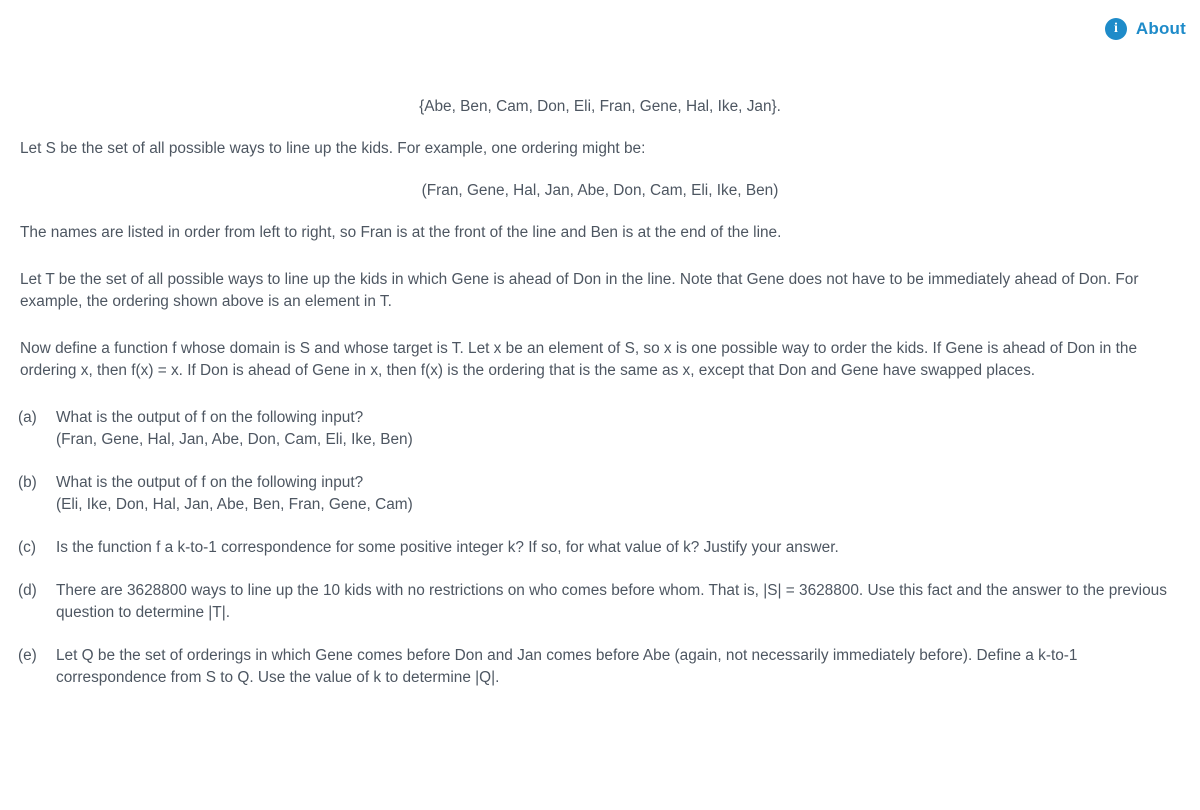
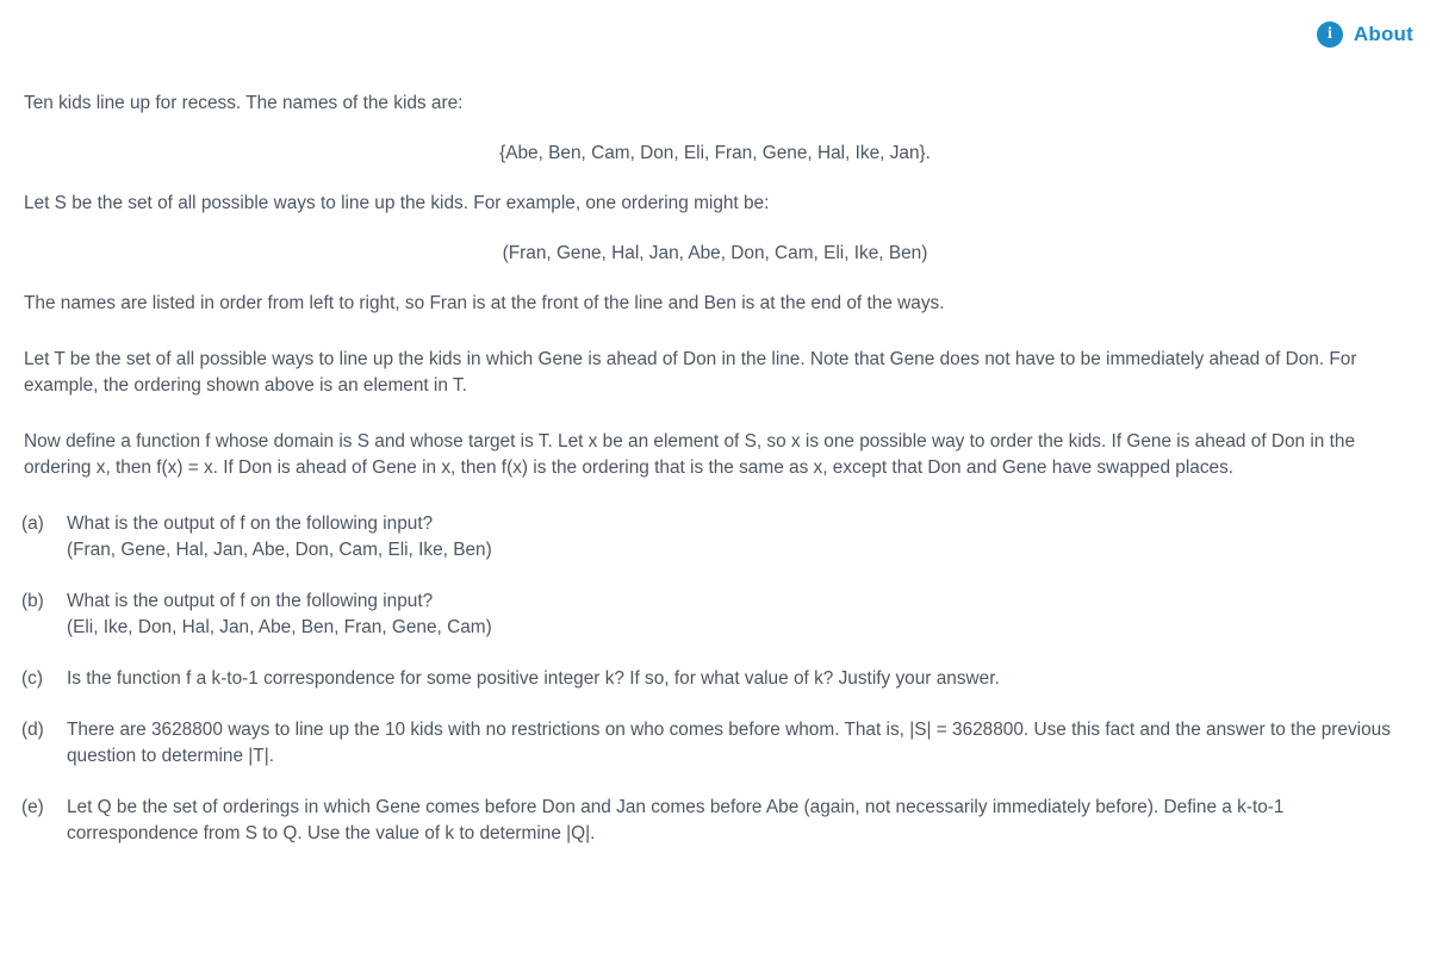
  i
  About
+ Ten kids line up for recess. The names of the kids are:
  {Abe, Ben, Cam, Don, Eli, Fran, Gene, Hal, Ike, Jan}.
  Let S be the set of all possible ways to line up the kids. For example, one ordering might be:
  (Fran, Gene, Hal, Jan, Abe, Don, Cam, Eli, Ike, Ben)
- The names are listed in order from left to right, so Fran is at the front of the line and Ben is at the end of the line.
+ The names are listed in order from left to right, so Fran is at the front of the line and Ben is at the end of the ways.
  Let T be the set of all possible ways to line up the kids in which Gene is ahead of Don in the line. Note that Gene does not have to be immediately ahead of Don. For example, the ordering shown above is an element in T.
  Now define a function f whose domain is S and whose target is T. Let x be an element of S, so x is one possible way to order the kids. If Gene is ahead of Don in the ordering x, then f(x) = x. If Don is ahead of Gene in x, then f(x) is the ordering that is the same as x, except that Don and Gene have swapped places.
  (a)
  What is the output of f on the following input?
  (Fran, Gene, Hal, Jan, Abe, Don, Cam, Eli, Ike, Ben)
  (b)
  What is the output of f on the following input?
  (Eli, Ike, Don, Hal, Jan, Abe, Ben, Fran, Gene, Cam)
  (c)
  Is the function f a k-to-1 correspondence for some positive integer k? If so, for what value of k? Justify your answer.
  (d)
  There are 3628800 ways to line up the 10 kids with no restrictions on who comes before whom. That is, |S| = 3628800. Use this fact and the answer to the previous question to determine |T|.
  (e)
  Let Q be the set of orderings in which Gene comes before Don and Jan comes before Abe (again, not necessarily immediately before). Define a k-to-1 correspondence from S to Q. Use the value of k to determine |Q|.
